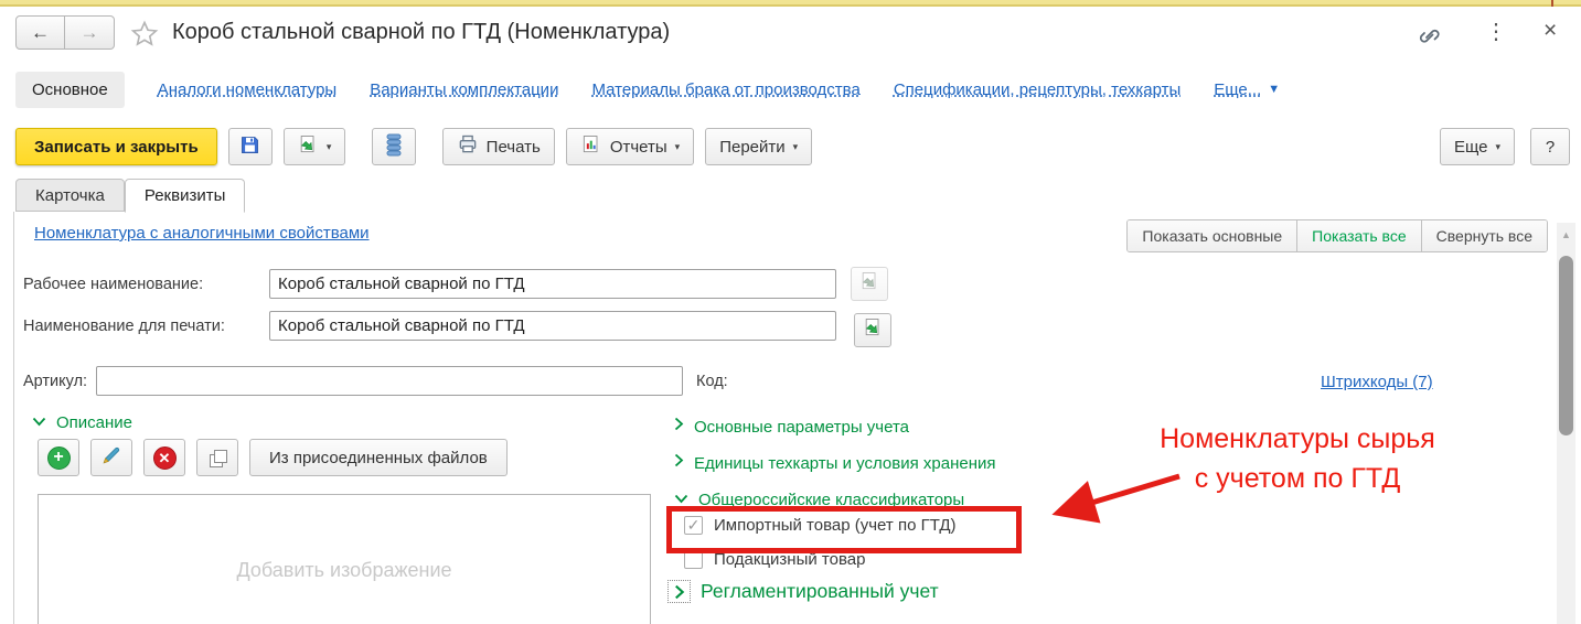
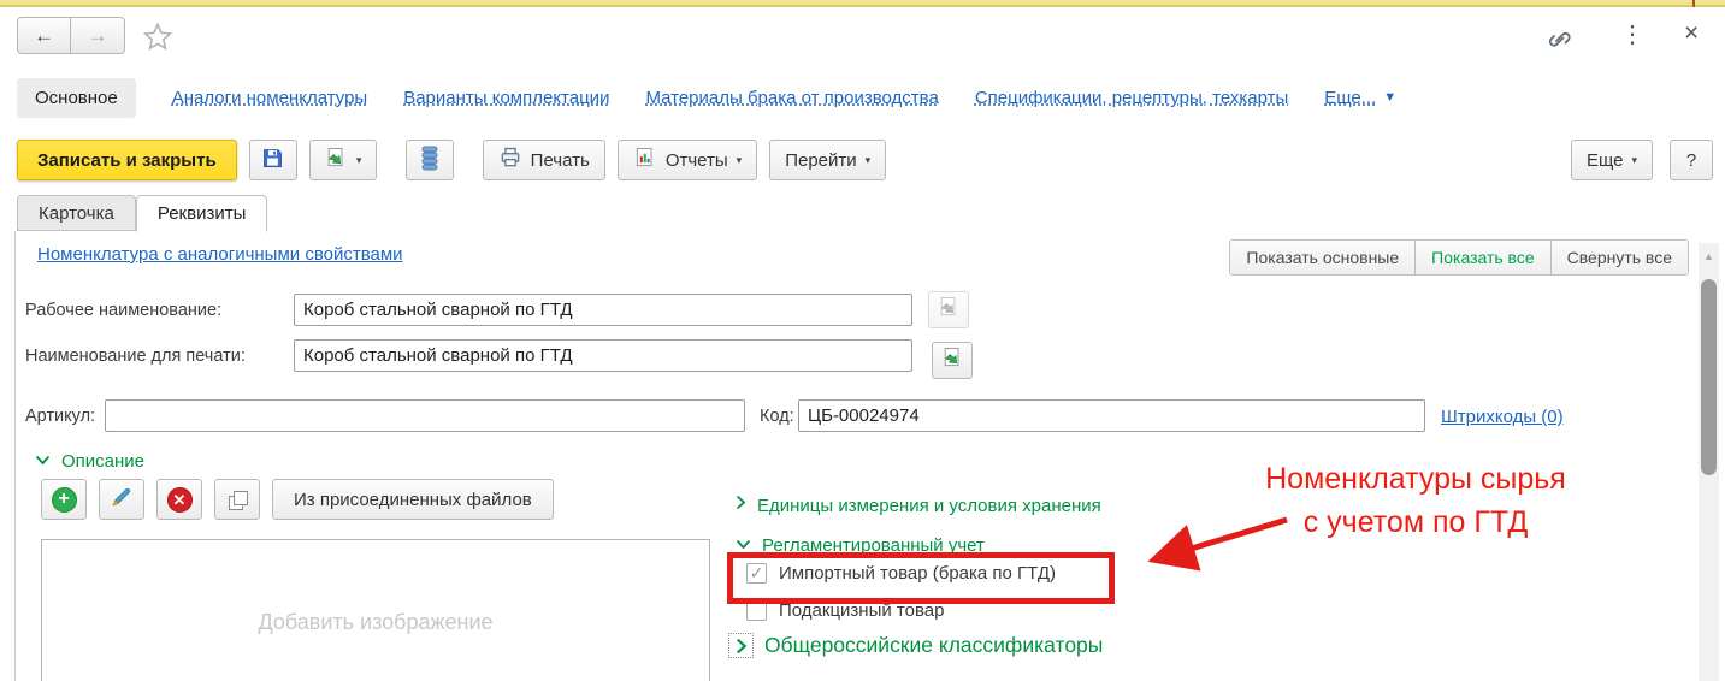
  ←
  →
- Короб стальной сварной по ГТД (Номенклатура)
  ⋮
  ×
  Основное
  Аналоги номенклатуры
  Варианты комплектации
  Материалы брака от производства
  Спецификации, рецептуры, техкарты
  Еще...
  ▼
  Записать и закрыть
  ▾
  Печать
  Отчеты
  ▾
  Перейти
  ▾
  Еще
  ▾
  ?
  Карточка
  Реквизиты
  Номенклатура с аналогичными свойствами
  Показать основные
  Показать все
  Свернуть все
  Рабочее наименование:
  Короб стальной сварной по ГТД
  Наименование для печати:
  Короб стальной сварной по ГТД
  Артикул:
  Код:
+ ЦБ-00024974
- Штрихкоды (7)
+ Штрихкоды (0)
  Описание
  +
  ✕
  Из присоединенных файлов
  Добавить изображение
- Основные параметры учета
- Единицы техкарты и условия хранения
+ Единицы измерения и условия хранения
- Общероссийские классификаторы
+ Регламентированный учет
  ✓
- Импортный товар (учет по ГТД)
+ Импортный товар (брака по ГТД)
  ✓
  Подакцизный товар
- Регламентированный учет
+ Общероссийские классификаторы
  Номенклатуры сырья
  с учетом по ГТД
  ▲
